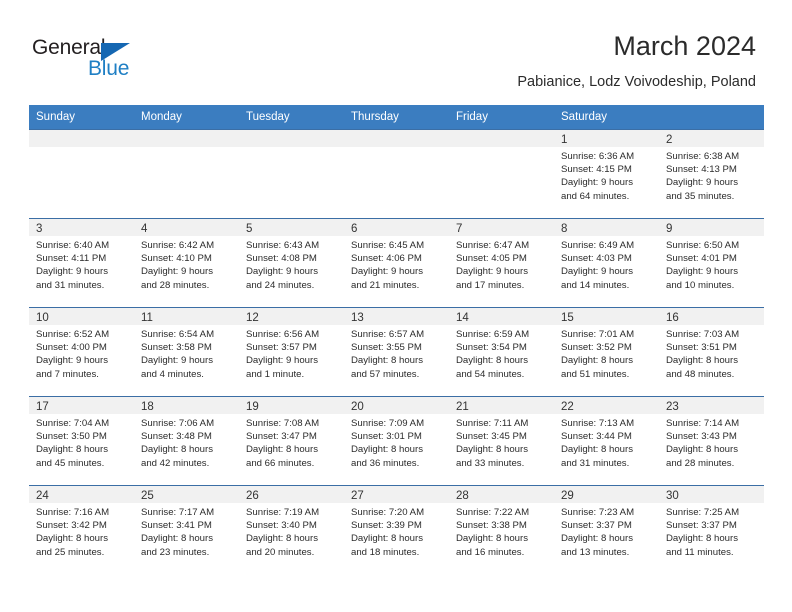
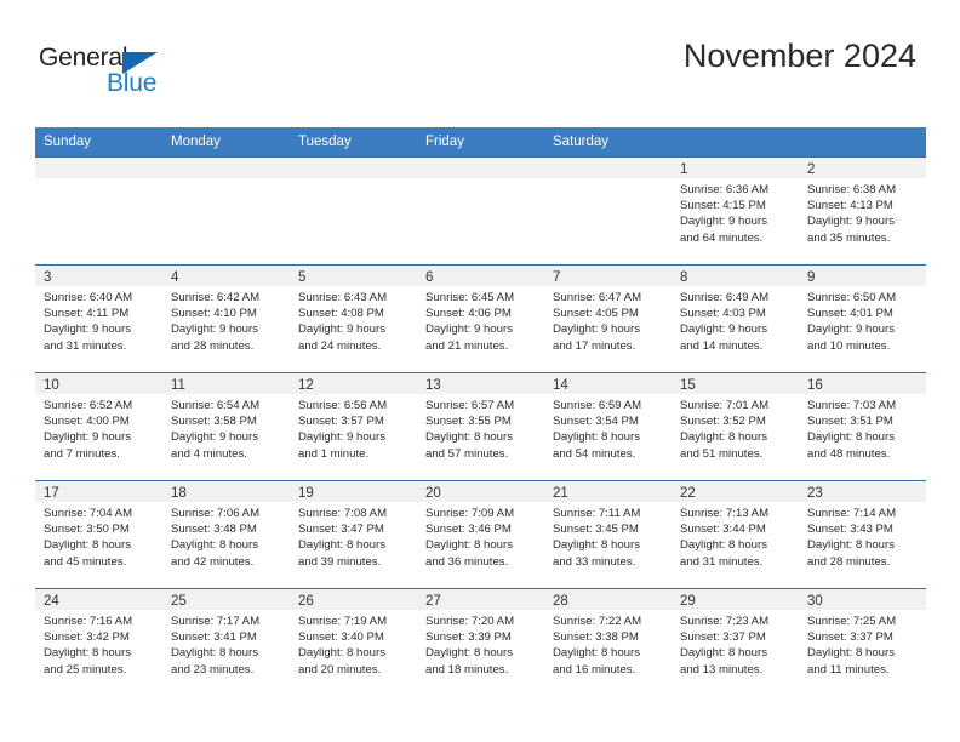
  General
  Blue
- March 2024
+ November 2024
- Pabianice, Lodz Voivodeship, Poland
  Sunday
  Monday
  Tuesday
- Thursday
  Friday
  Saturday
  1
  Sunrise: 6:36 AM
  Sunset: 4:15 PM
  Daylight: 9 hours
  and 64 minutes.
  2
  Sunrise: 6:38 AM
  Sunset: 4:13 PM
  Daylight: 9 hours
  and 35 minutes.
  3
  Sunrise: 6:40 AM
  Sunset: 4:11 PM
  Daylight: 9 hours
  and 31 minutes.
  4
  Sunrise: 6:42 AM
  Sunset: 4:10 PM
  Daylight: 9 hours
  and 28 minutes.
  5
  Sunrise: 6:43 AM
  Sunset: 4:08 PM
  Daylight: 9 hours
  and 24 minutes.
  6
  Sunrise: 6:45 AM
  Sunset: 4:06 PM
  Daylight: 9 hours
  and 21 minutes.
  7
  Sunrise: 6:47 AM
  Sunset: 4:05 PM
  Daylight: 9 hours
  and 17 minutes.
  8
  Sunrise: 6:49 AM
  Sunset: 4:03 PM
  Daylight: 9 hours
  and 14 minutes.
  9
  Sunrise: 6:50 AM
  Sunset: 4:01 PM
  Daylight: 9 hours
  and 10 minutes.
  10
  Sunrise: 6:52 AM
  Sunset: 4:00 PM
  Daylight: 9 hours
  and 7 minutes.
  11
  Sunrise: 6:54 AM
  Sunset: 3:58 PM
  Daylight: 9 hours
  and 4 minutes.
  12
  Sunrise: 6:56 AM
  Sunset: 3:57 PM
  Daylight: 9 hours
  and 1 minute.
  13
  Sunrise: 6:57 AM
  Sunset: 3:55 PM
  Daylight: 8 hours
  and 57 minutes.
  14
  Sunrise: 6:59 AM
  Sunset: 3:54 PM
  Daylight: 8 hours
  and 54 minutes.
  15
  Sunrise: 7:01 AM
  Sunset: 3:52 PM
  Daylight: 8 hours
  and 51 minutes.
  16
  Sunrise: 7:03 AM
  Sunset: 3:51 PM
  Daylight: 8 hours
  and 48 minutes.
  17
  Sunrise: 7:04 AM
  Sunset: 3:50 PM
  Daylight: 8 hours
  and 45 minutes.
  18
  Sunrise: 7:06 AM
  Sunset: 3:48 PM
  Daylight: 8 hours
  and 42 minutes.
  19
  Sunrise: 7:08 AM
  Sunset: 3:47 PM
  Daylight: 8 hours
- and 66 minutes.
+ and 39 minutes.
  20
  Sunrise: 7:09 AM
- Sunset: 3:01 PM
+ Sunset: 3:46 PM
  Daylight: 8 hours
  and 36 minutes.
  21
  Sunrise: 7:11 AM
  Sunset: 3:45 PM
  Daylight: 8 hours
  and 33 minutes.
  22
  Sunrise: 7:13 AM
  Sunset: 3:44 PM
  Daylight: 8 hours
  and 31 minutes.
  23
  Sunrise: 7:14 AM
  Sunset: 3:43 PM
  Daylight: 8 hours
  and 28 minutes.
  24
  Sunrise: 7:16 AM
  Sunset: 3:42 PM
  Daylight: 8 hours
  and 25 minutes.
  25
  Sunrise: 7:17 AM
  Sunset: 3:41 PM
  Daylight: 8 hours
  and 23 minutes.
  26
  Sunrise: 7:19 AM
  Sunset: 3:40 PM
  Daylight: 8 hours
  and 20 minutes.
  27
  Sunrise: 7:20 AM
  Sunset: 3:39 PM
  Daylight: 8 hours
  and 18 minutes.
  28
  Sunrise: 7:22 AM
  Sunset: 3:38 PM
  Daylight: 8 hours
  and 16 minutes.
  29
  Sunrise: 7:23 AM
  Sunset: 3:37 PM
  Daylight: 8 hours
  and 13 minutes.
  30
  Sunrise: 7:25 AM
  Sunset: 3:37 PM
  Daylight: 8 hours
  and 11 minutes.
